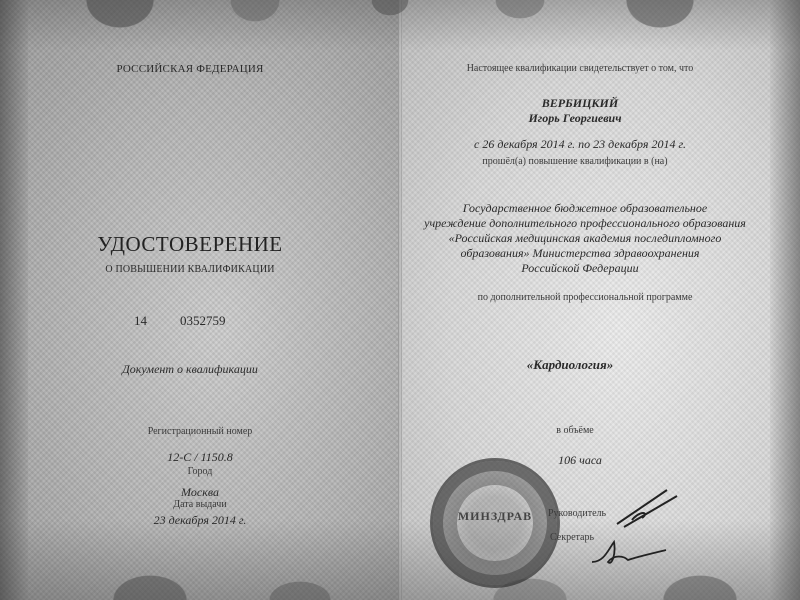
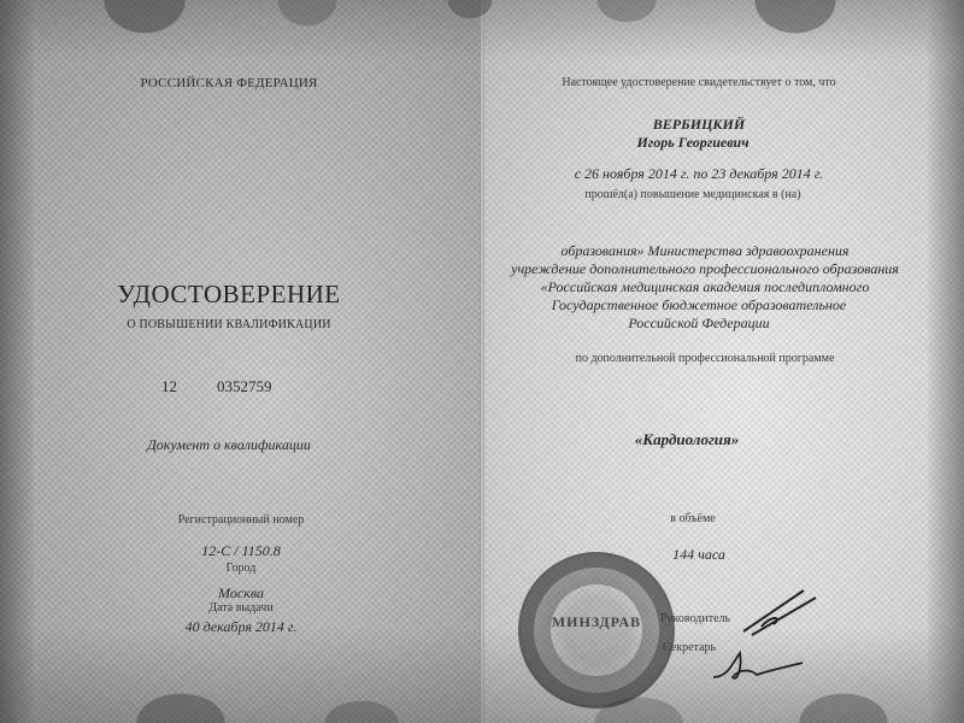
  РОССИЙСКАЯ ФЕДЕРАЦИЯ
  УДОСТОВЕРЕНИЕ
  О ПОВЫШЕНИИ КВАЛИФИКАЦИИ
- 14
+ 12
  0352759
  Документ о квалификации
  Регистрационный номер
  12-С / 1150.8
  Город
  Москва
  Дата выдачи
- 23 декабря 2014 г.
+ 40 декабря 2014 г.
- Настоящее квалификации свидетельствует о том, что
+ Настоящее удостоверение свидетельствует о том, что
  ВЕРБИЦКИЙ
  Игорь Георгиевич
- с 26 декабря 2014 г. по 23 декабря 2014 г.
+ с 26 ноября 2014 г. по 23 декабря 2014 г.
- прошёл(а) повышение квалификации в (на)
+ прошёл(а) повышение медицинская в (на)
- Государственное бюджетное образовательное
+ образования» Министерства здравоохранения
  учреждение дополнительного профессионального образования
  «Российская медицинская академия последипломного
- образования» Министерства здравоохранения
+ Государственное бюджетное образовательное
  Российской Федерации
  по дополнительной профессиональной программе
  «Кардиология»
  в объёме
- 106 часа
+ 144 часа
  МИНЗДРАВ
  Руководитель
  Секретарь
